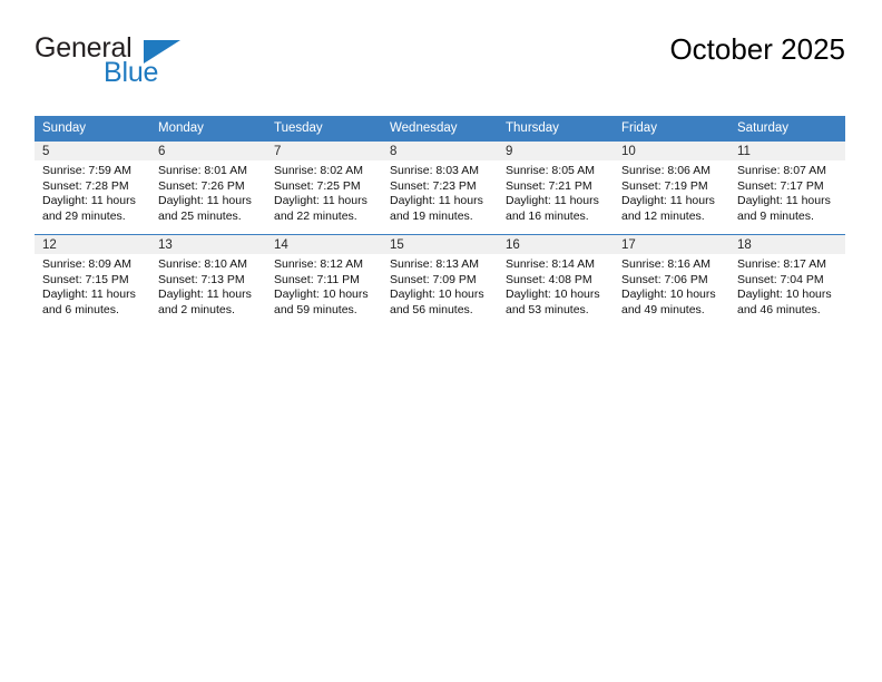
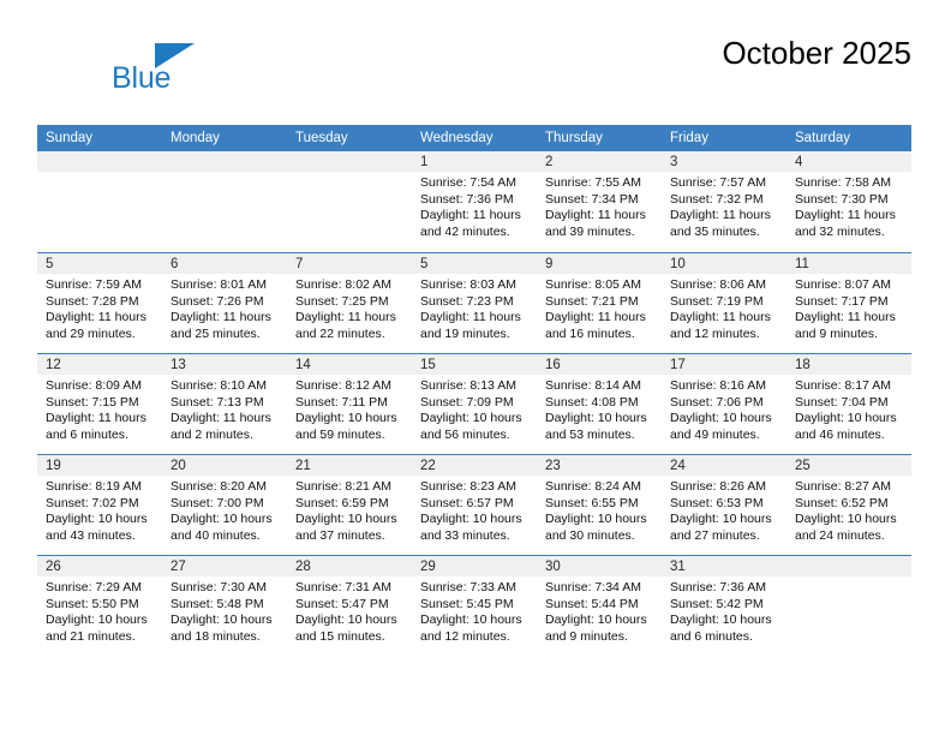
- General
  Blue
  October 2025
  Sunday	Monday	Tuesday	Wednesday	Thursday	Friday	Saturday
+ 			1Sunrise: 7:54 AMSunset: 7:36 PMDaylight: 11 hoursand 42 minutes.	2Sunrise: 7:55 AMSunset: 7:34 PMDaylight: 11 hoursand 39 minutes.	3Sunrise: 7:57 AMSunset: 7:32 PMDaylight: 11 hoursand 35 minutes.	4Sunrise: 7:58 AMSunset: 7:30 PMDaylight: 11 hoursand 32 minutes.
- 5Sunrise: 7:59 AMSunset: 7:28 PMDaylight: 11 hoursand 29 minutes.	6Sunrise: 8:01 AMSunset: 7:26 PMDaylight: 11 hoursand 25 minutes.	7Sunrise: 8:02 AMSunset: 7:25 PMDaylight: 11 hoursand 22 minutes.	8Sunrise: 8:03 AMSunset: 7:23 PMDaylight: 11 hoursand 19 minutes.	9Sunrise: 8:05 AMSunset: 7:21 PMDaylight: 11 hoursand 16 minutes.	10Sunrise: 8:06 AMSunset: 7:19 PMDaylight: 11 hoursand 12 minutes.	11Sunrise: 8:07 AMSunset: 7:17 PMDaylight: 11 hoursand 9 minutes.
+ 5Sunrise: 7:59 AMSunset: 7:28 PMDaylight: 11 hoursand 29 minutes.	6Sunrise: 8:01 AMSunset: 7:26 PMDaylight: 11 hoursand 25 minutes.	7Sunrise: 8:02 AMSunset: 7:25 PMDaylight: 11 hoursand 22 minutes.	5Sunrise: 8:03 AMSunset: 7:23 PMDaylight: 11 hoursand 19 minutes.	9Sunrise: 8:05 AMSunset: 7:21 PMDaylight: 11 hoursand 16 minutes.	10Sunrise: 8:06 AMSunset: 7:19 PMDaylight: 11 hoursand 12 minutes.	11Sunrise: 8:07 AMSunset: 7:17 PMDaylight: 11 hoursand 9 minutes.
  12Sunrise: 8:09 AMSunset: 7:15 PMDaylight: 11 hoursand 6 minutes.	13Sunrise: 8:10 AMSunset: 7:13 PMDaylight: 11 hoursand 2 minutes.	14Sunrise: 8:12 AMSunset: 7:11 PMDaylight: 10 hoursand 59 minutes.	15Sunrise: 8:13 AMSunset: 7:09 PMDaylight: 10 hoursand 56 minutes.	16Sunrise: 8:14 AMSunset: 4:08 PMDaylight: 10 hoursand 53 minutes.	17Sunrise: 8:16 AMSunset: 7:06 PMDaylight: 10 hoursand 49 minutes.	18Sunrise: 8:17 AMSunset: 7:04 PMDaylight: 10 hoursand 46 minutes.
+ 19Sunrise: 8:19 AMSunset: 7:02 PMDaylight: 10 hoursand 43 minutes.	20Sunrise: 8:20 AMSunset: 7:00 PMDaylight: 10 hoursand 40 minutes.	21Sunrise: 8:21 AMSunset: 6:59 PMDaylight: 10 hoursand 37 minutes.	22Sunrise: 8:23 AMSunset: 6:57 PMDaylight: 10 hoursand 33 minutes.	23Sunrise: 8:24 AMSunset: 6:55 PMDaylight: 10 hoursand 30 minutes.	24Sunrise: 8:26 AMSunset: 6:53 PMDaylight: 10 hoursand 27 minutes.	25Sunrise: 8:27 AMSunset: 6:52 PMDaylight: 10 hoursand 24 minutes.
+ 26Sunrise: 7:29 AMSunset: 5:50 PMDaylight: 10 hoursand 21 minutes.	27Sunrise: 7:30 AMSunset: 5:48 PMDaylight: 10 hoursand 18 minutes.	28Sunrise: 7:31 AMSunset: 5:47 PMDaylight: 10 hoursand 15 minutes.	29Sunrise: 7:33 AMSunset: 5:45 PMDaylight: 10 hoursand 12 minutes.	30Sunrise: 7:34 AMSunset: 5:44 PMDaylight: 10 hoursand 9 minutes.	31Sunrise: 7:36 AMSunset: 5:42 PMDaylight: 10 hoursand 6 minutes.
